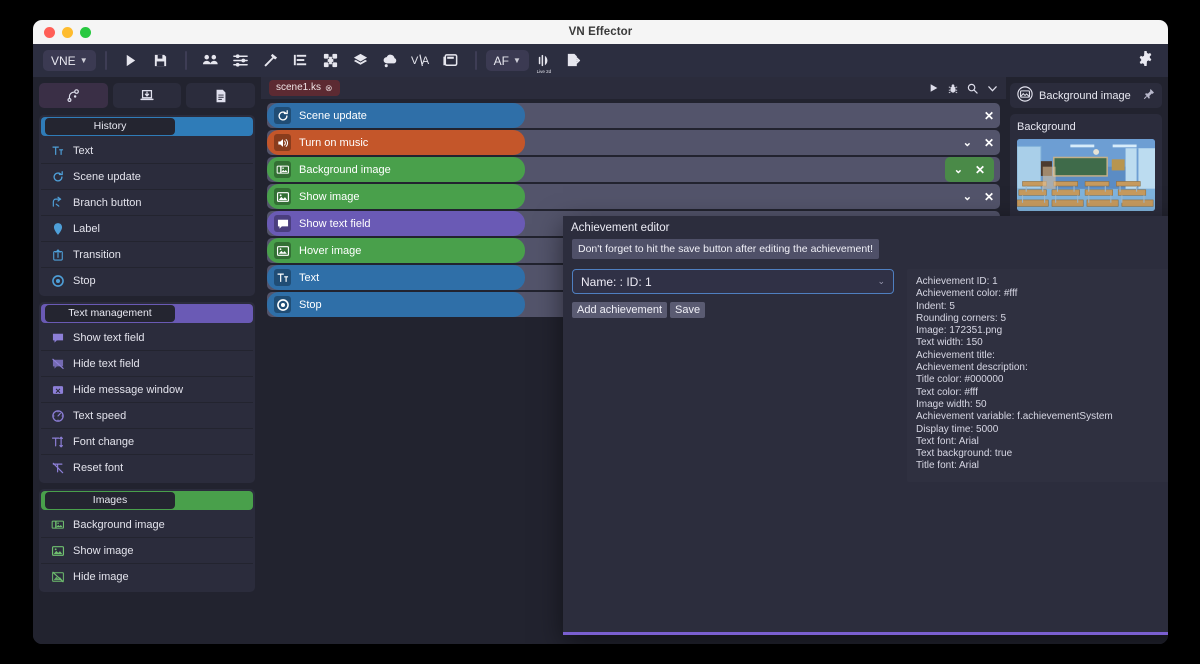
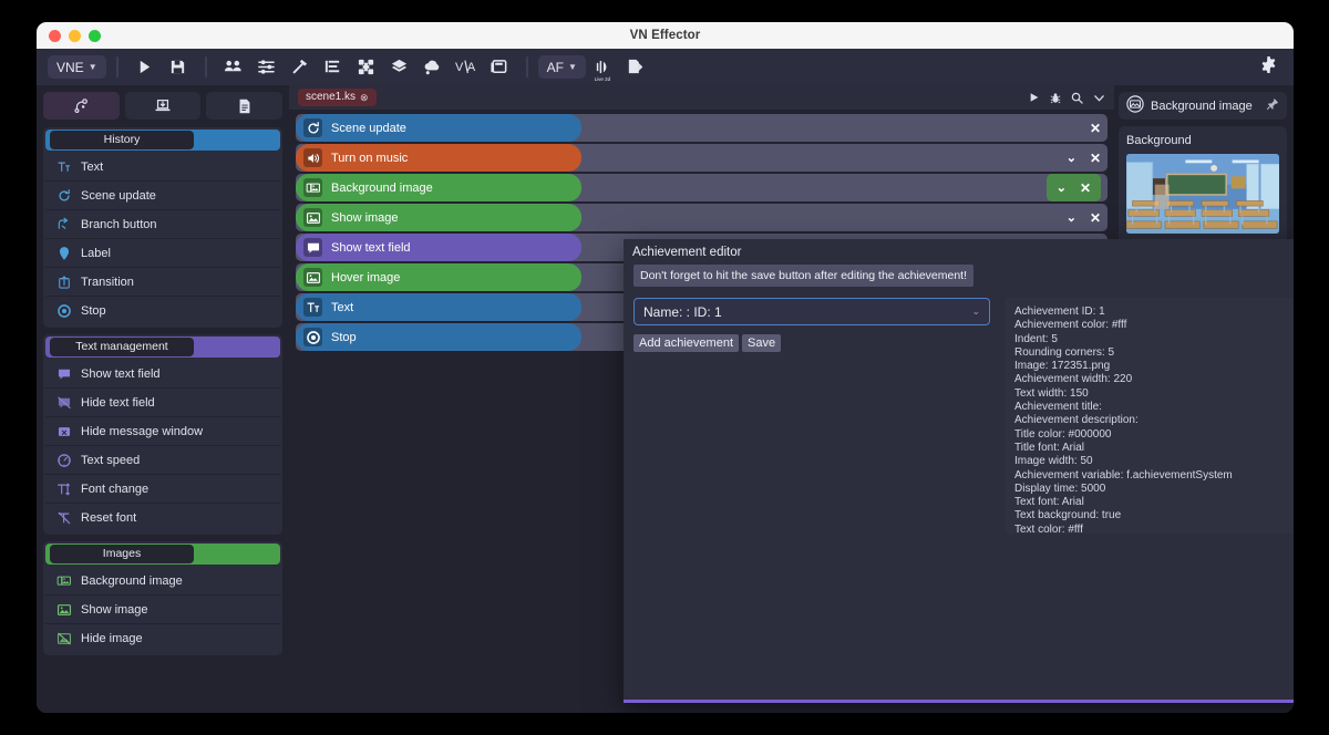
  VN Effector
  VNE
  ▼
  V
  A
  AF
  ▼
  History
  Text
  Scene update
  Branch button
  Label
  Transition
  Stop
  Text management
  Show text field
  Hide text field
  Hide message window
  Text speed
  Font change
  Reset font
  Images
  Background image
  Show image
  Hide image
  scene1.ks
  ⊗
  Scene update
  ✕
  Turn on music
  ⌄
  ✕
  Background image
  ⌄
  ✕
  Show image
  ⌄
  ✕
  Show text field
  Hover image
  Text
  Stop
  Achievement editor
  Don't forget to hit the save button after editing the achievement!
  Name: : ID: 1
  ⌄
  Add achievement
  Save
  Achievement ID: 1
  Achievement color: #fff
  Indent: 5
  Rounding corners: 5
  Image: 172351.png
+ Achievement width: 220
  Text width: 150
  Achievement title:
  Achievement description:
  Title color: #000000
- Text color: #fff
+ Title font: Arial
  Image width: 50
  Achievement variable: f.achievementSystem
  Display time: 5000
  Text font: Arial
  Text background: true
- Title font: Arial
+ Text color: #fff
  Background image
  Background
